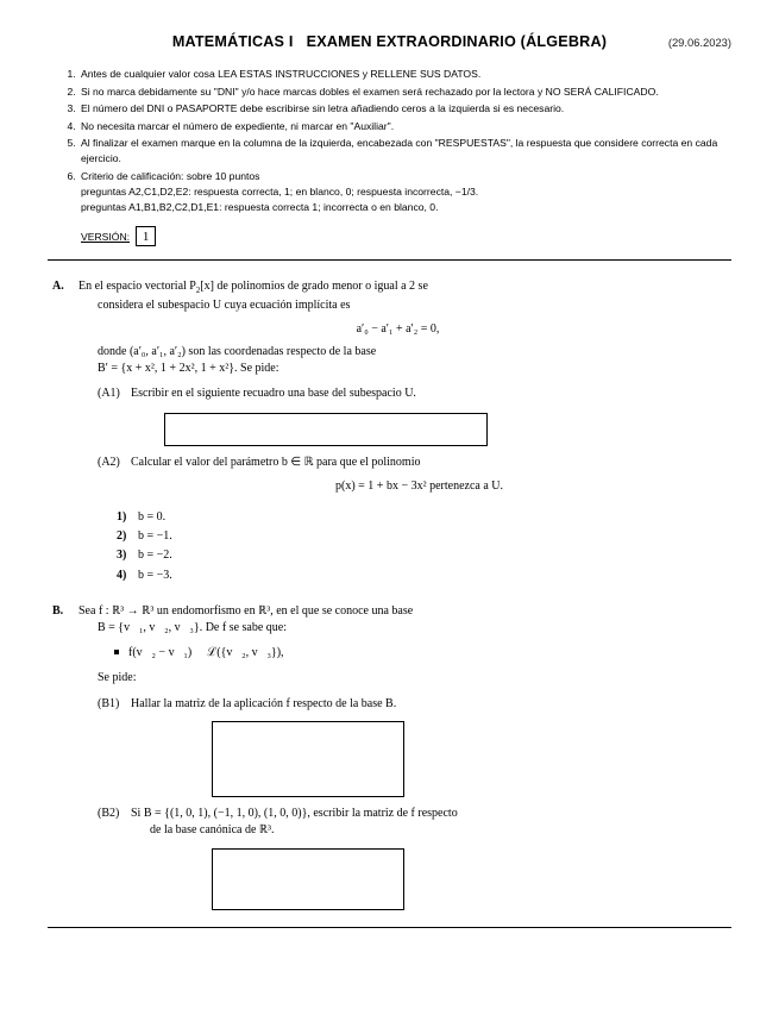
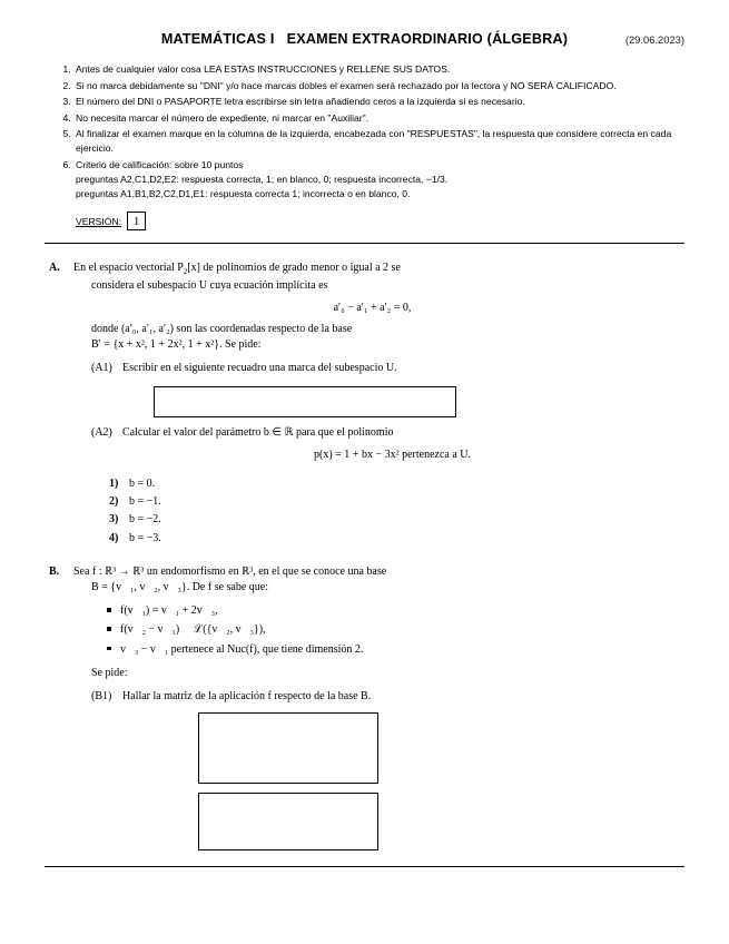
  MATEMÁTICAS I EXAMEN EXTRAORDINARIO (ÁLGEBRA)
  (29.06.2023)
  Antes de cualquier valor cosa LEA ESTAS INSTRUCCIONES y RELLENE SUS DATOS.
  Si no marca debidamente su "DNI" y/o hace marcas dobles el examen será rechazado por la lectora y NO SERÁ CALIFICADO.
- El número del DNI o PASAPORTE debe escribirse sin letra añadiendo ceros a la izquierda si es necesario.
+ El número del DNI o PASAPORTE letra escribirse sin letra añadiendo ceros a la izquierda si es necesario.
  No necesita marcar el número de expediente, ni marcar en "Auxiliar".
  Al finalizar el examen marque en la columna de la izquierda, encabezada con "RESPUESTAS", la respuesta que considere correcta en cada ejercicio.
  Criterio de calificación: sobre 10 puntos
  preguntas A2,C1,D2,E2: respuesta correcta, 1; en blanco, 0; respuesta incorrecta, −1/3.
  preguntas A1,B1,B2,C2,D1,E1: respuesta correcta 1; incorrecta o en blanco, 0.
  VERSIÓN:
  1
  A.
  En el espacio vectorial P [x] de polinomios de grado menor o igual a 2 se
  considera el subespacio U cuya ecuación implícita es
  a′₀ − a′₁ + a′₂ = 0,
  donde (a′₀, a′₁, a′₂) son las coordenadas respecto de la base
  B′ = {x + x², 1 + 2x², 1 + x²}. Se pide:
  (A1)
- Escribir en el siguiente recuadro una base del subespacio U.
+ Escribir en el siguiente recuadro una marca del subespacio U.
  (A2)
  Calcular el valor del parámetro b ∈ ℝ para que el polinomio
  p(x) = 1 + bx − 3x² pertenezca a U.
  1)
  b = 0.
  2)
  b = −1.
  3)
  b = −2.
  4)
  b = −3.
  B.
  Sea f : ℝ³ → ℝ³ un endomorfismo en ℝ³, en el que se conoce una base
  B = {v⃗₁, v⃗₂, v⃗₃}. De f se sabe que:
+ f(v⃗₁) = v⃗₁ + 2v⃗₃,
  f(v⃗₂ − v⃗₁) ∈ ℒ({v⃗₂, v⃗₃}),
+ v⃗₃ − v⃗₁ pertenece al Nuc(f), que tiene dimensión 2.
  Se pide:
  (B1)
  Hallar la matriz de la aplicación f respecto de la base B.
- (B2)
- Si B = {(1, 0, 1), (−1, 1, 0), (1, 0, 0)}, escribir la matriz de f respecto
- de la base canónica de ℝ³.
